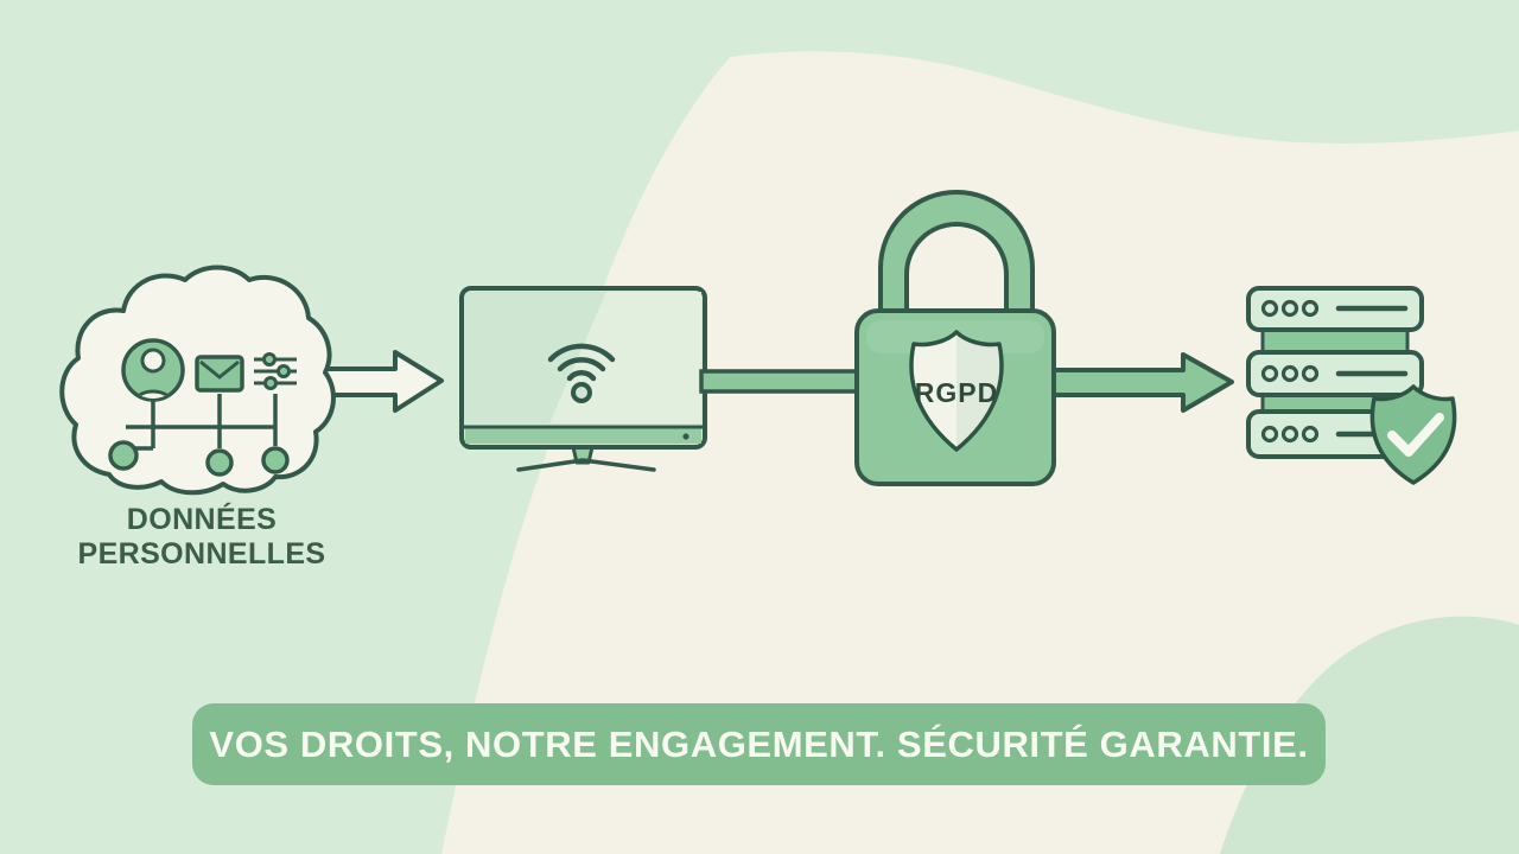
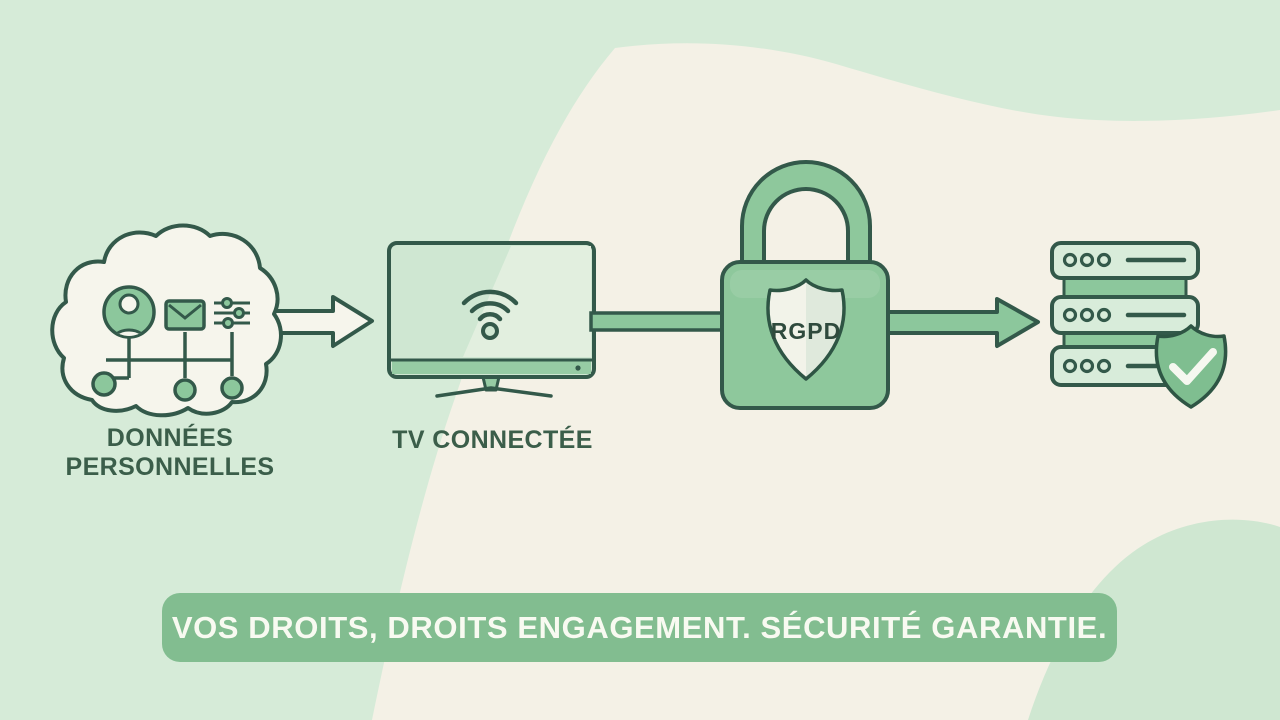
  RGPD
  DONNÉES
  PERSONNELLES
+ TV CONNECTÉE
- VOS DROITS, NOTRE ENGAGEMENT. SÉCURITÉ GARANTIE.
+ VOS DROITS, DROITS ENGAGEMENT. SÉCURITÉ GARANTIE.
